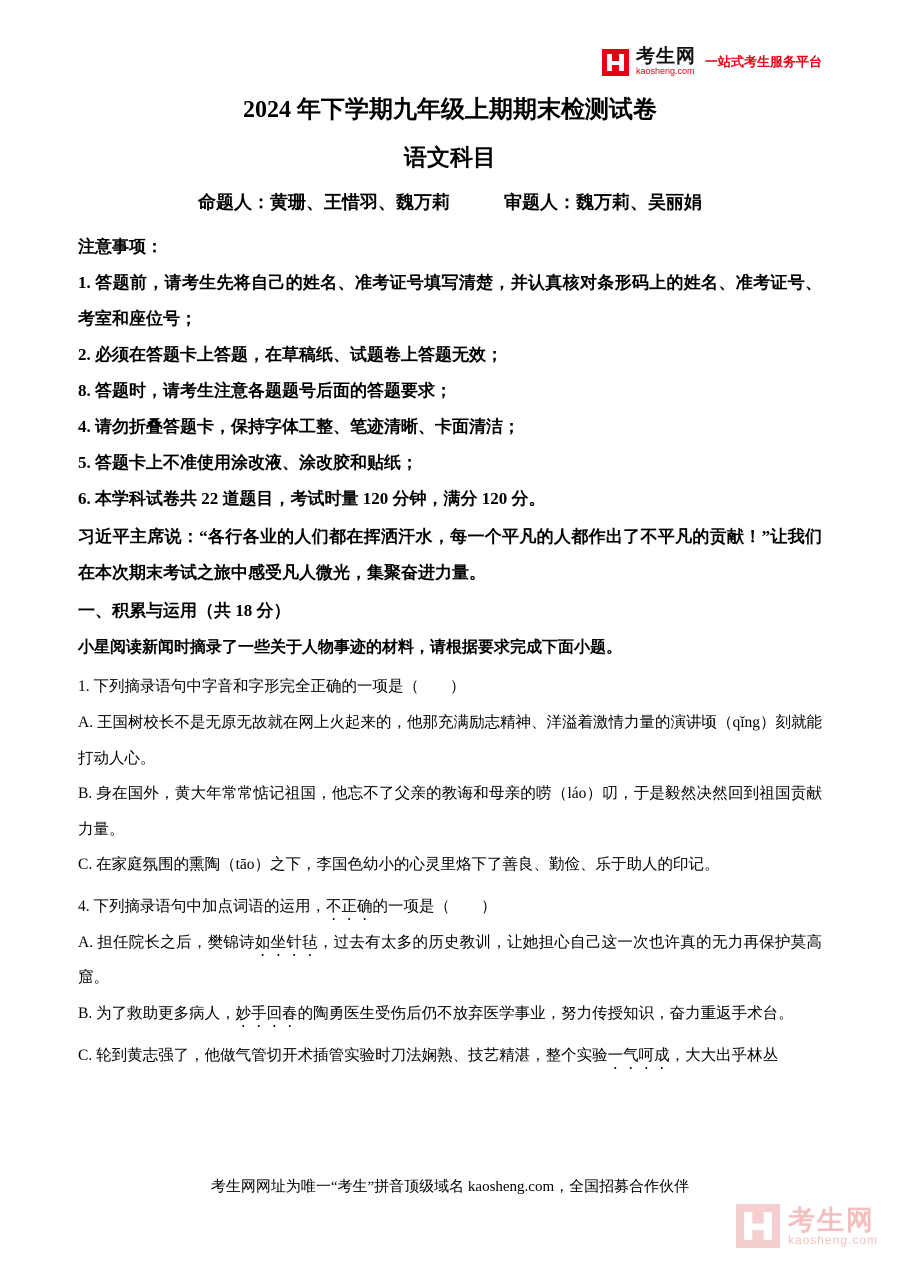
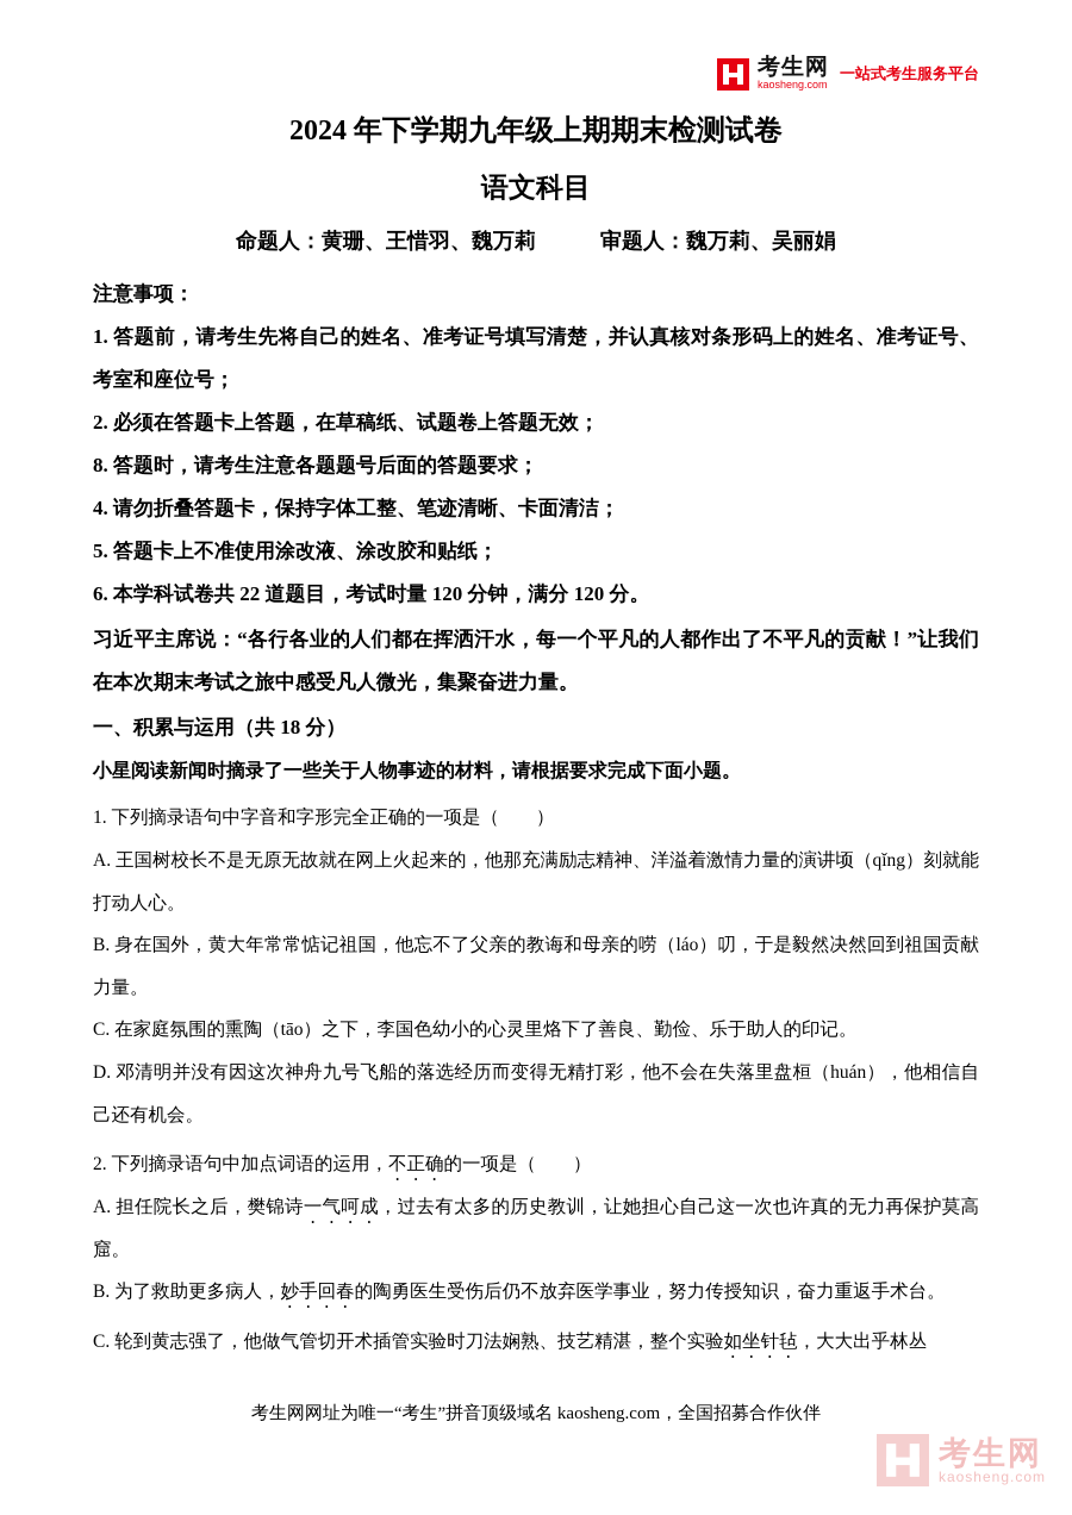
  考生网
  kaosheng.com
  一站式考生服务平台
  2024 年下学期九年级上期期末检测试卷
  语文科目
  命题人：黄珊、王惜羽、魏万莉 审题人：魏万莉、吴丽娟
  注意事项：
  1. 答题前，请考生先将自己的姓名、准考证号填写清楚，并认真核对条形码上的姓名、准考证号、考室和座位号；
  2. 必须在答题卡上答题，在草稿纸、试题卷上答题无效；
  8. 答题时，请考生注意各题题号后面的答题要求；
  4. 请勿折叠答题卡，保持字体工整、笔迹清晰、卡面清洁；
  5. 答题卡上不准使用涂改液、涂改胶和贴纸；
  6. 本学科试卷共 22 道题目，考试时量 120 分钟，满分 120 分。
  习近平主席说：“各行各业的人们都在挥洒汗水，每一个平凡的人都作出了不平凡的贡献！”让我们在本次期末考试之旅中感受凡人微光，集聚奋进力量。
  一、积累与运用（共 18 分）
  小星阅读新闻时摘录了一些关于人物事迹的材料，请根据要求完成下面小题。
  1. 下列摘录语句中字音和字形完全正确的一项是（ ）
  A. 王国树校长不是无原无故就在网上火起来的，他那充满励志精神、洋溢着激情力量的演讲顷（qǐng）刻就能打动人心。
  B. 身在国外，黄大年常常惦记祖国，他忘不了父亲的教诲和母亲的唠（láo）叨，于是毅然决然回到祖国贡献力量。
  C. 在家庭氛围的熏陶（tāo）之下，李国色幼小的心灵里烙下了善良、勤俭、乐于助人的印记。
+ D. 邓清明并没有因这次神舟九号飞船的落选经历而变得无精打彩，他不会在失落里盘桓（huán），他相信自己还有机会。
- 4. 下列摘录语句中加点词语的运用，不正确的一项是（ ）
+ 2. 下列摘录语句中加点词语的运用，不正确的一项是（ ）
- A. 担任院长之后，樊锦诗如坐针毡，过去有太多的历史教训，让她担心自己这一次也许真的无力再保护莫高窟。
+ A. 担任院长之后，樊锦诗一气呵成，过去有太多的历史教训，让她担心自己这一次也许真的无力再保护莫高窟。
  B. 为了救助更多病人，妙手回春的陶勇医生受伤后仍不放弃医学事业，努力传授知识，奋力重返手术台。
- C. 轮到黄志强了，他做气管切开术插管实验时刀法娴熟、技艺精湛，整个实验一气呵成，大大出乎林丛
+ C. 轮到黄志强了，他做气管切开术插管实验时刀法娴熟、技艺精湛，整个实验如坐针毡，大大出乎林丛
  考生网网址为唯一“考生”拼音顶级域名 kaosheng.com，全国招募合作伙伴
  考生网
  kaosheng.com
